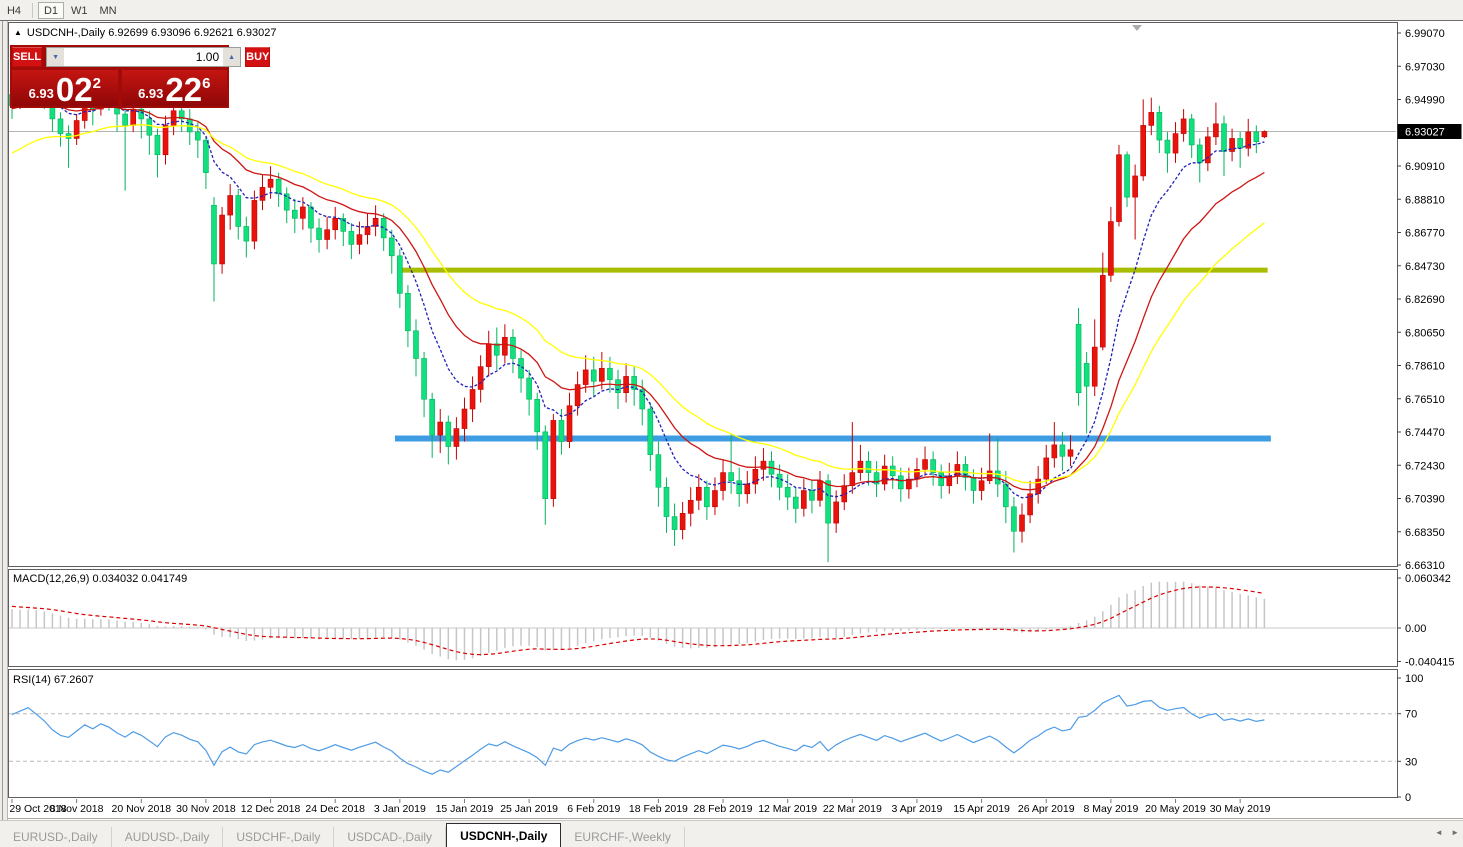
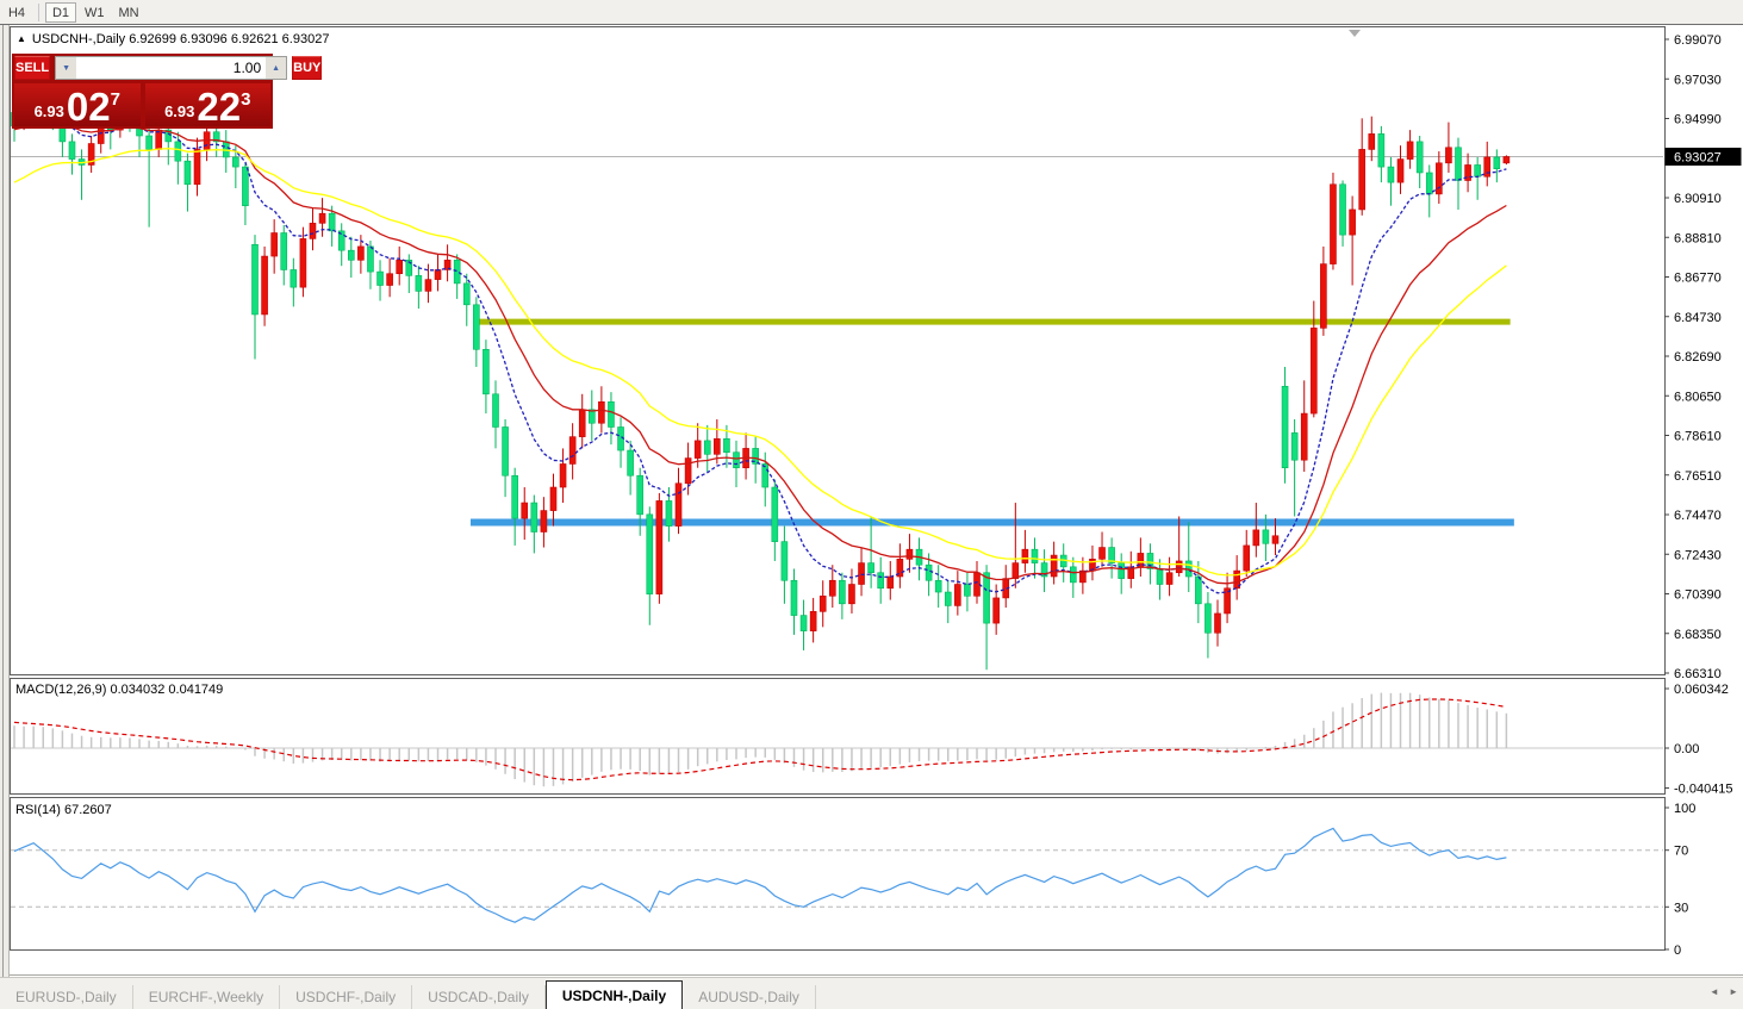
  6.99070
  6.97030
  6.94990
  6.90910
  6.88810
  6.86770
  6.84730
  6.82690
  6.80650
  6.78610
  6.76510
  6.74470
  6.72430
  6.70390
  6.68350
  6.66310
  6.93027
  0.060342
  0.00
  -0.040415
  100
  70
  30
  0
- 29 Oct 2018
- 8 Nov 2018
- 20 Nov 2018
- 30 Nov 2018
- 12 Dec 2018
- 24 Dec 2018
- 3 Jan 2019
- 15 Jan 2019
- 25 Jan 2019
- 6 Feb 2019
- 18 Feb 2019
- 28 Feb 2019
- 12 Mar 2019
- 22 Mar 2019
- 3 Apr 2019
- 15 Apr 2019
- 26 Apr 2019
- 8 May 2019
- 20 May 2019
- 30 May 2019
  H4
  D1
  W1
  MN
  ▲ USDCNH-,Daily 6.92699 6.93096 6.92621 6.93027
  MACD(12,26,9) 0.034032 0.041749
  RSI(14) 67.2607
  SELL
  1.00
  BUY
  6.93
  02
- 2
+ 7
  6.93
  22
- 6
+ 3
  EURUSD-,Daily
- AUDUSD-,Daily
+ EURCHF-,Weekly
  USDCHF-,Daily
  USDCAD-,Daily
  USDCNH-,Daily
- EURCHF-,Weekly
+ AUDUSD-,Daily
  ◄ ►
